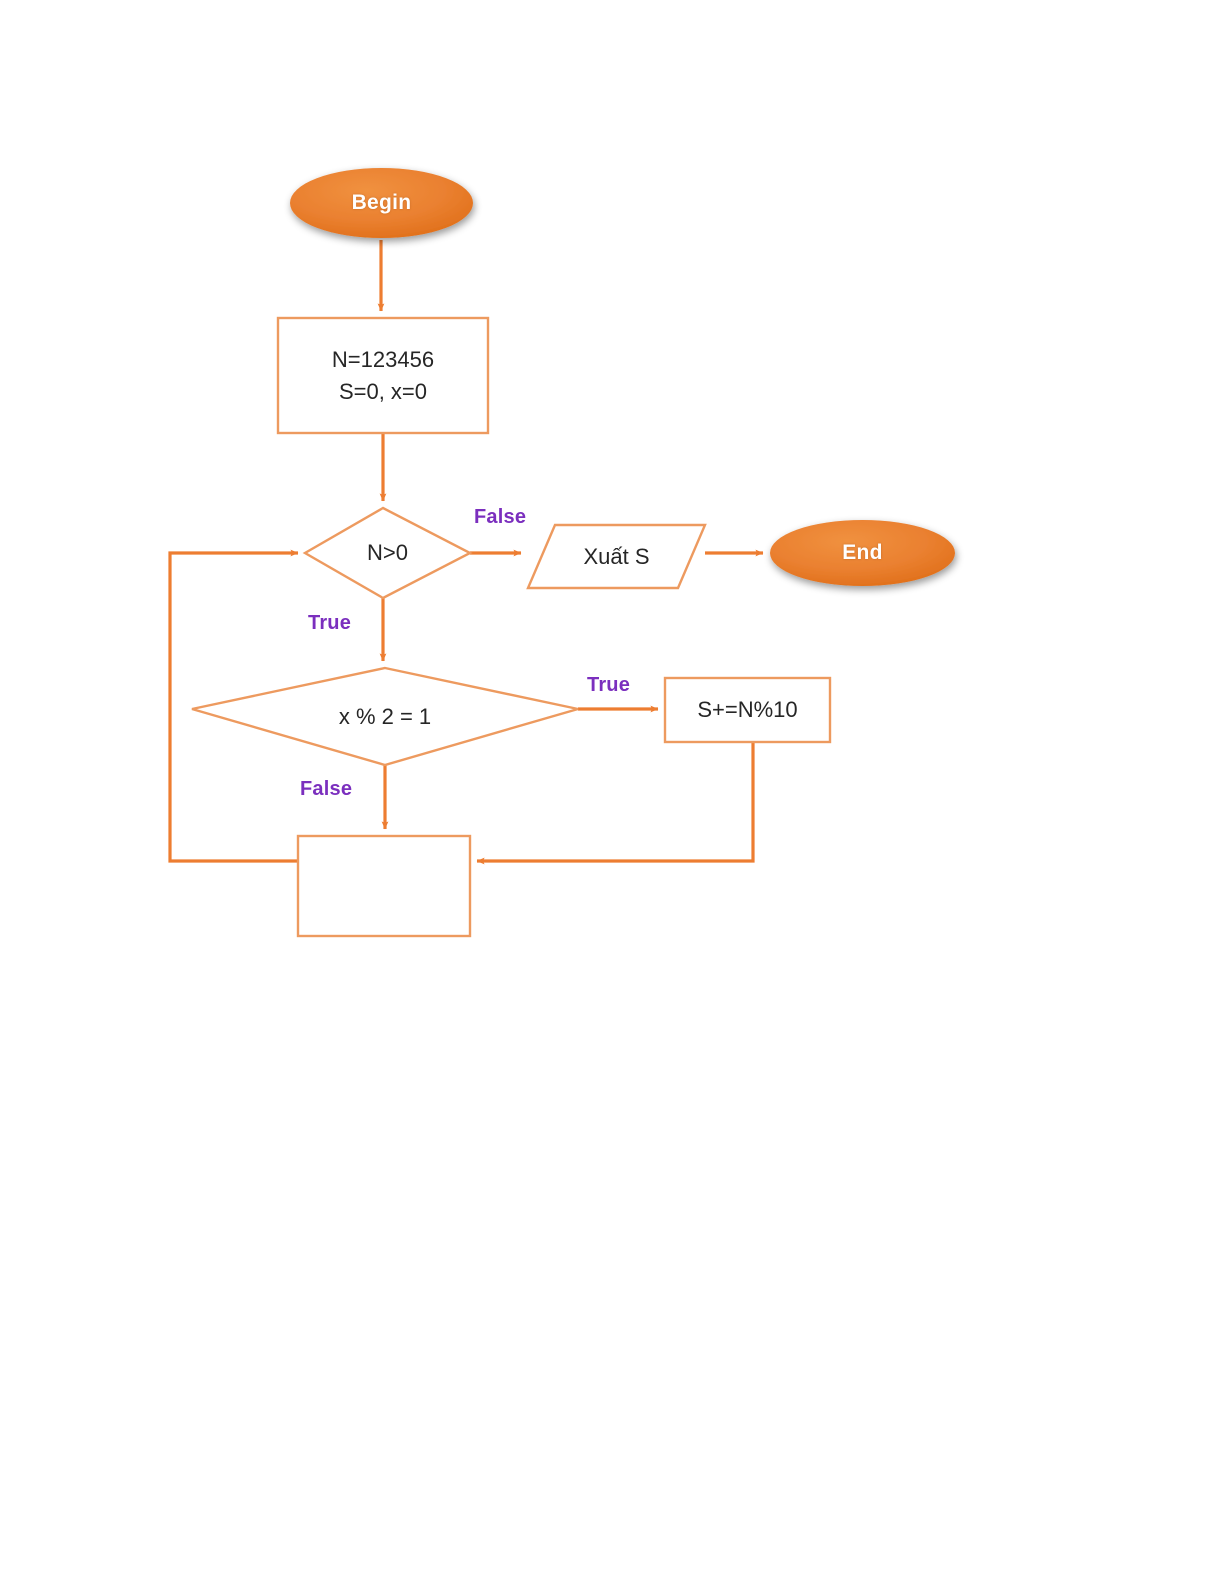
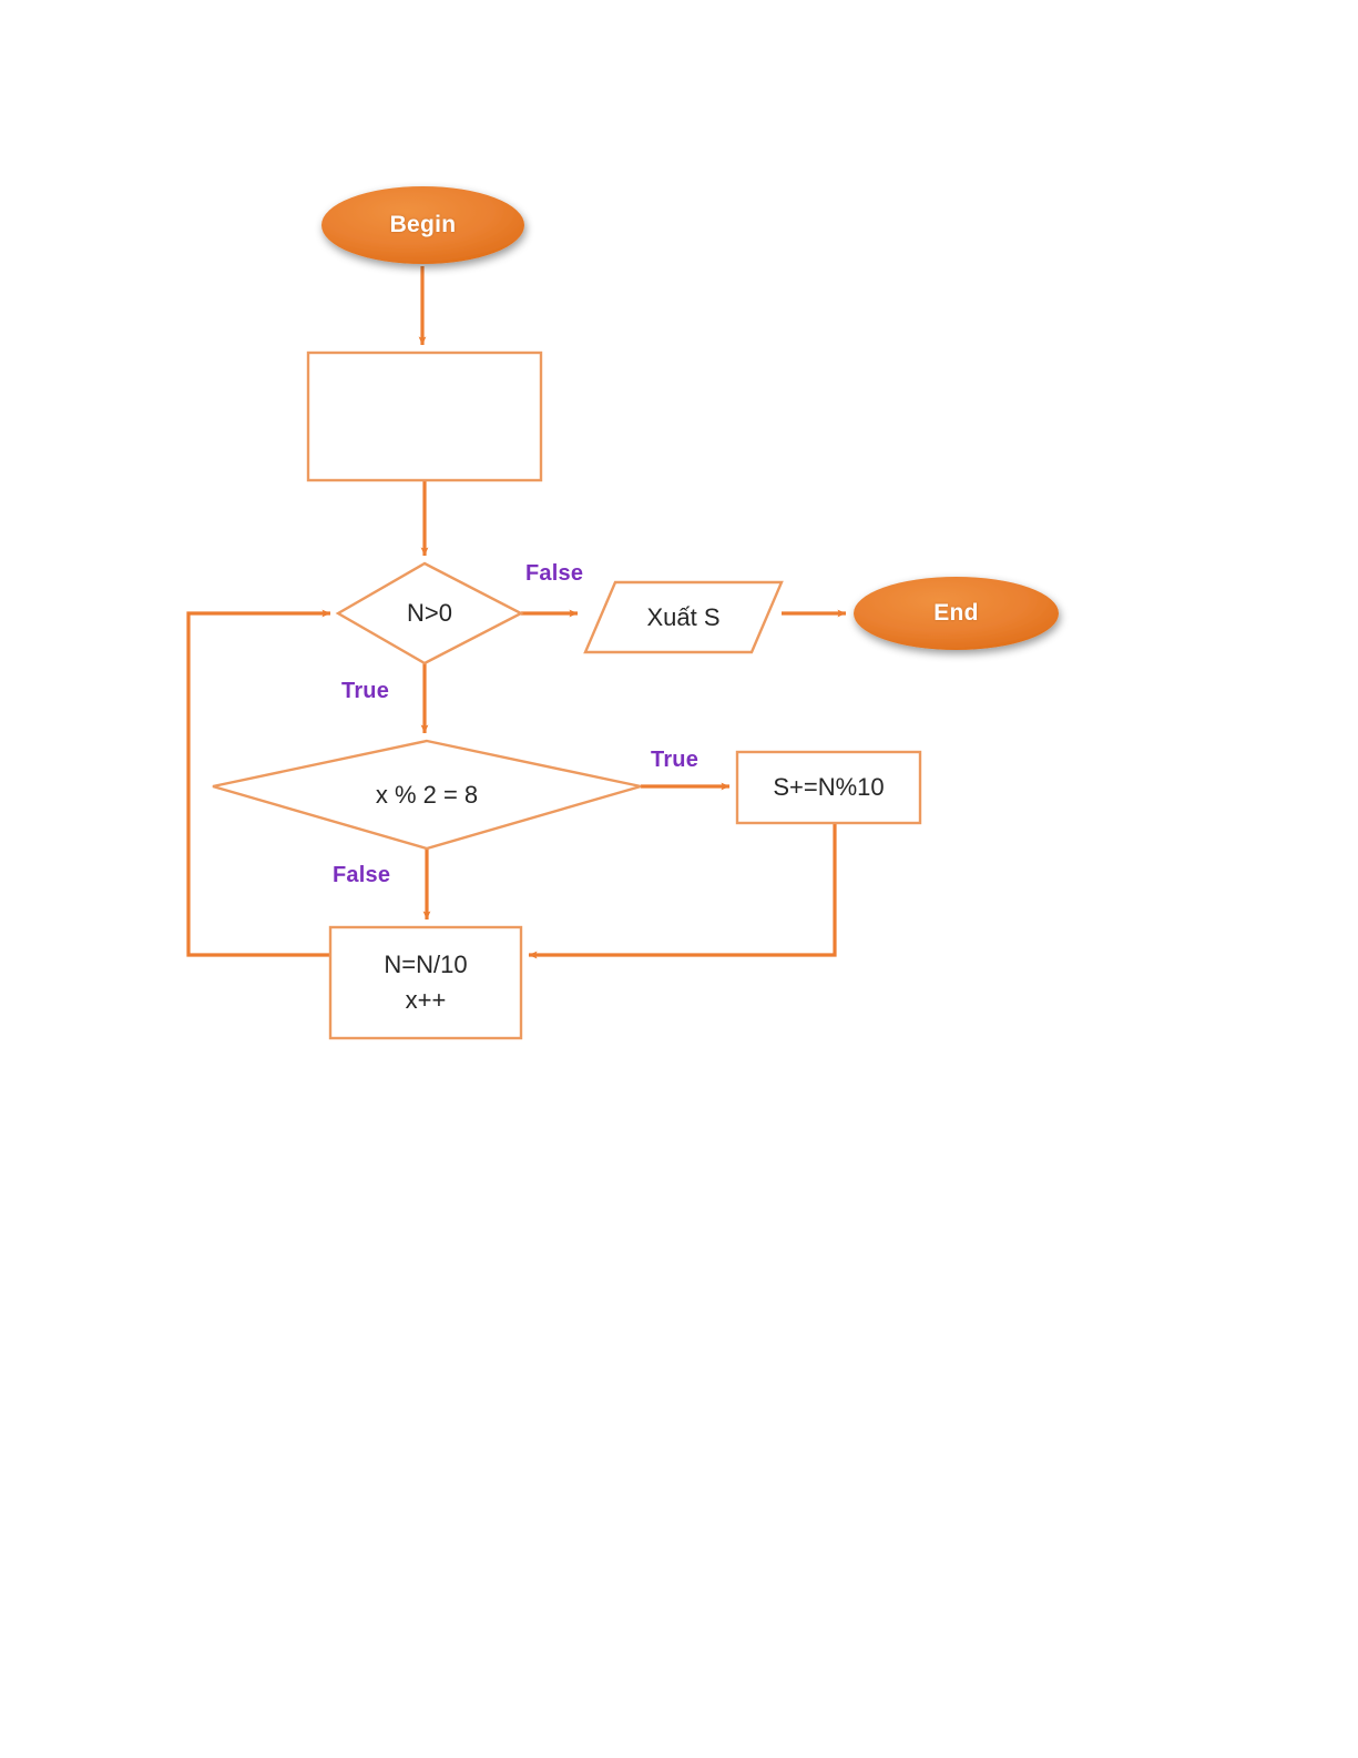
  Begin
- N=123456
- S=0, x=0
  N>0
  Xuất S
  End
- x % 2 = 1
+ x % 2 = 8
  S+=N%10
+ N=N/10
+ x++
  False
  True
  True
  False
